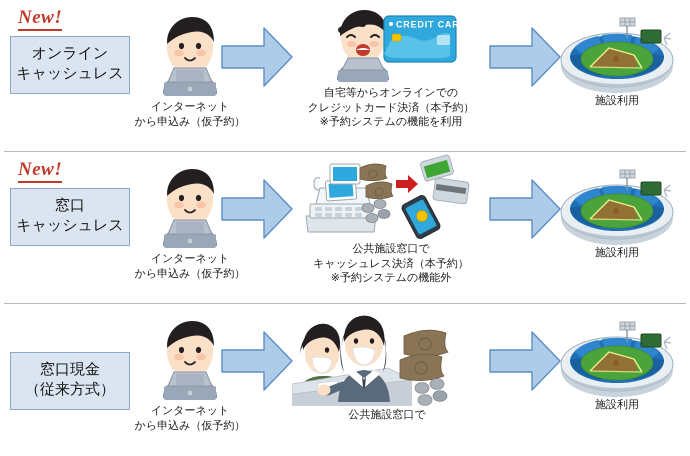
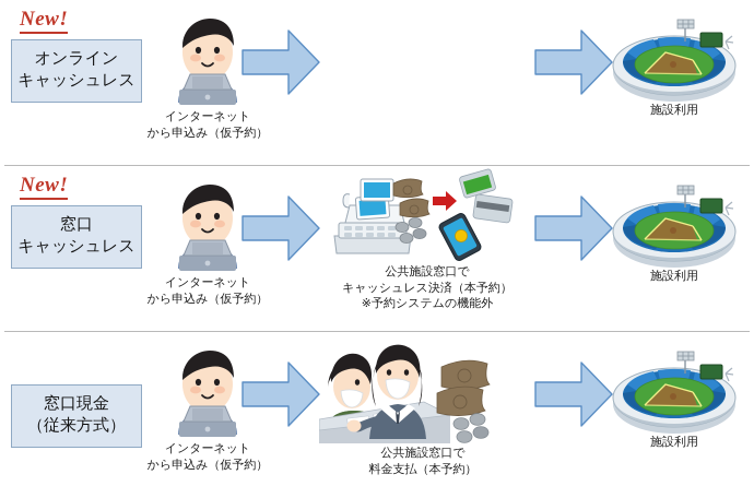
  New!
  オンライン
  キャッシュレス
  インターネット
  から申込み（仮予約）
- CREDIT CARD
- 自宅等からオンラインでの
- クレジットカード決済（本予約）
- ※予約システムの機能を利用
  施設利用
  New!
  窓口
  キャッシュレス
  インターネット
  から申込み（仮予約）
  公共施設窓口で
  キャッシュレス決済（本予約）
  ※予約システムの機能外
  施設利用
  窓口現金
  （従来方式）
  インターネット
  から申込み（仮予約）
  公共施設窓口で
+ 料金支払（本予約）
  施設利用
